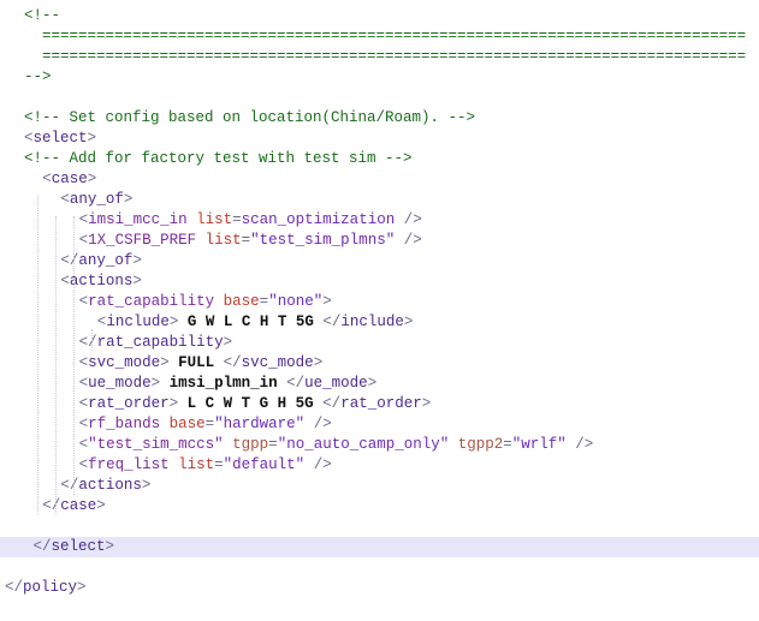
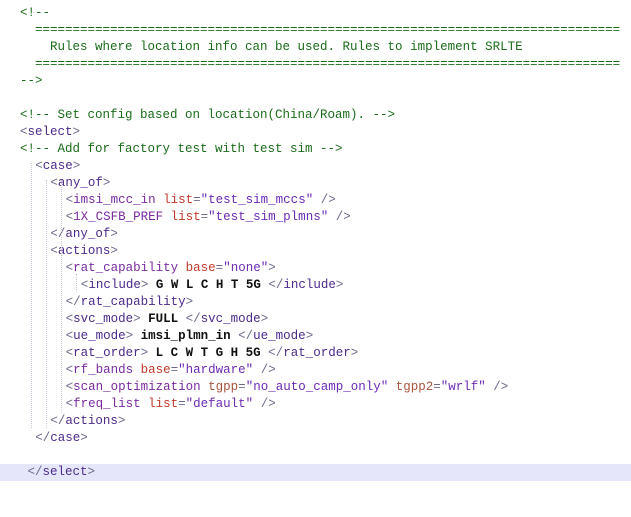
  <!--
  ==============================================================================
+ Rules where location info can be used. Rules to implement SRLTE
  ==============================================================================
  -->
  <!-- Set config based on location(China/Roam). -->
  <select>
  <!-- Add for factory test with test sim -->
  <case>
  <any_of>
- <imsi_mcc_in list=scan_optimization />
+ <imsi_mcc_in list="test_sim_mccs" />
  <1X_CSFB_PREF list="test_sim_plmns" />
  </any_of>
  <actions>
  <rat_capability base="none">
  <include> G W L C H T 5G </include>
  </rat_capability>
  <svc_mode> FULL </svc_mode>
  <ue_mode> imsi_plmn_in </ue_mode>
  <rat_order> L C W T G H 5G </rat_order>
  <rf_bands base="hardware" />
- <"test_sim_mccs" tgpp="no_auto_camp_only" tgpp2="wrlf" />
+ <scan_optimization tgpp="no_auto_camp_only" tgpp2="wrlf" />
  <freq_list list="default" />
  </actions>
  </case>
  </select>
- </policy>
